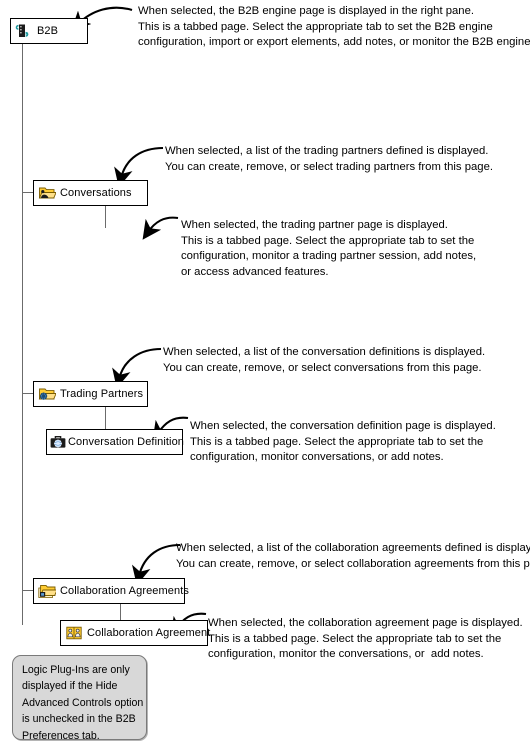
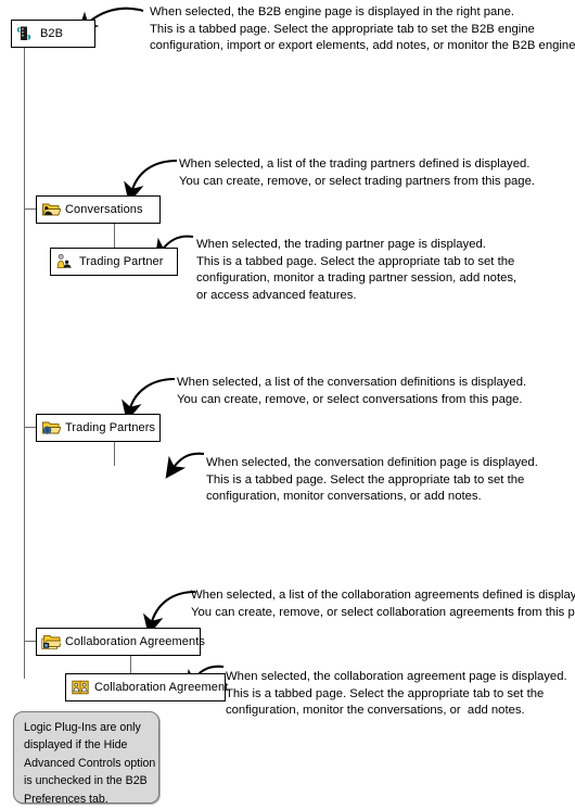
  B2B
  Conversations
+ Trading Partner
  Trading Partners
- Conversation Definition
  Collaboration Agreements
  Collaboration Agreement
  When selected, the B2B engine page is displayed in the right pane.
  This is a tabbed page. Select the appropriate tab to set the B2B engine
  configuration, import or export elements, add notes, or monitor the B2B engine
  When selected, a list of the trading partners defined is displayed.
  You can create, remove, or select trading partners from this page.
  When selected, the trading partner page is displayed.
  This is a tabbed page. Select the appropriate tab to set the
  configuration, monitor a trading partner session, add notes,
  or access advanced features.
  When selected, a list of the conversation definitions is displayed.
  You can create, remove, or select conversations from this page.
  When selected, the conversation definition page is displayed.
  This is a tabbed page. Select the appropriate tab to set the
  configuration, monitor conversations, or add notes.
  When selected, a list of the collaboration agreements defined is display
  You can create, remove, or select collaboration agreements from this p
  When selected, the collaboration agreement page is displayed.
  This is a tabbed page. Select the appropriate tab to set the
  configuration, monitor the conversations, or add notes.
  Logic Plug-Ins are only
  displayed if the Hide
  Advanced Controls option
  is unchecked in the B2B
  Preferences tab.
